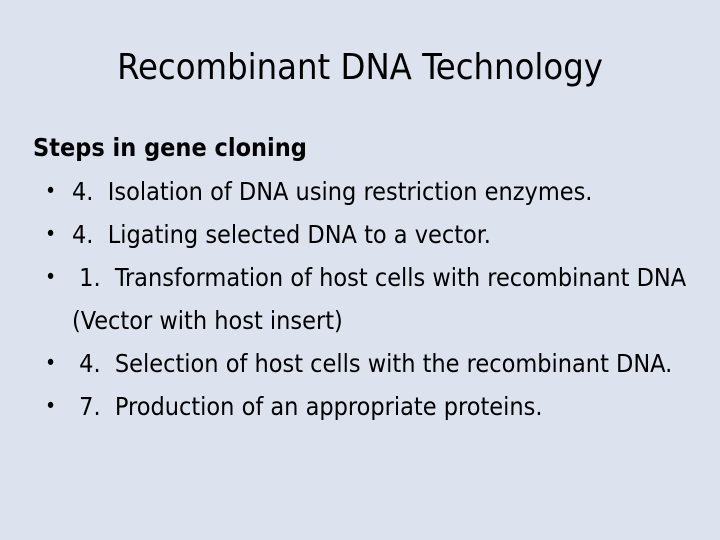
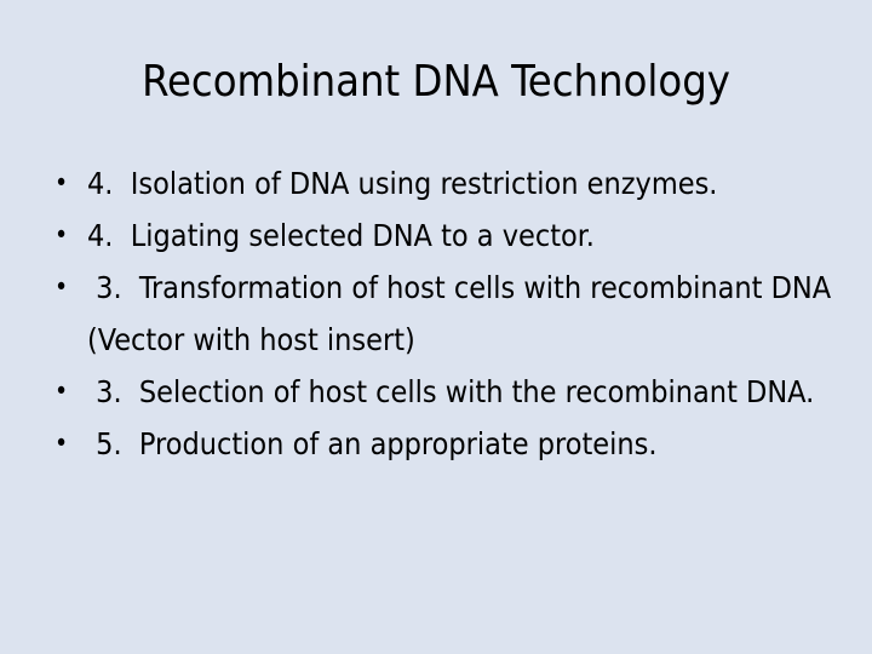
  Recombinant DNA Technology
- Steps in gene cloning
  •
  4. Isolation of DNA using restriction enzymes.
  •
  4. Ligating selected DNA to a vector.
  •
- 1. Transformation of host cells with recombinant DNA (Vector with host insert)
+ 3. Transformation of host cells with recombinant DNA (Vector with host insert)
  •
- 4. Selection of host cells with the recombinant DNA.
+ 3. Selection of host cells with the recombinant DNA.
  •
- 7. Production of an appropriate proteins.
+ 5. Production of an appropriate proteins.
